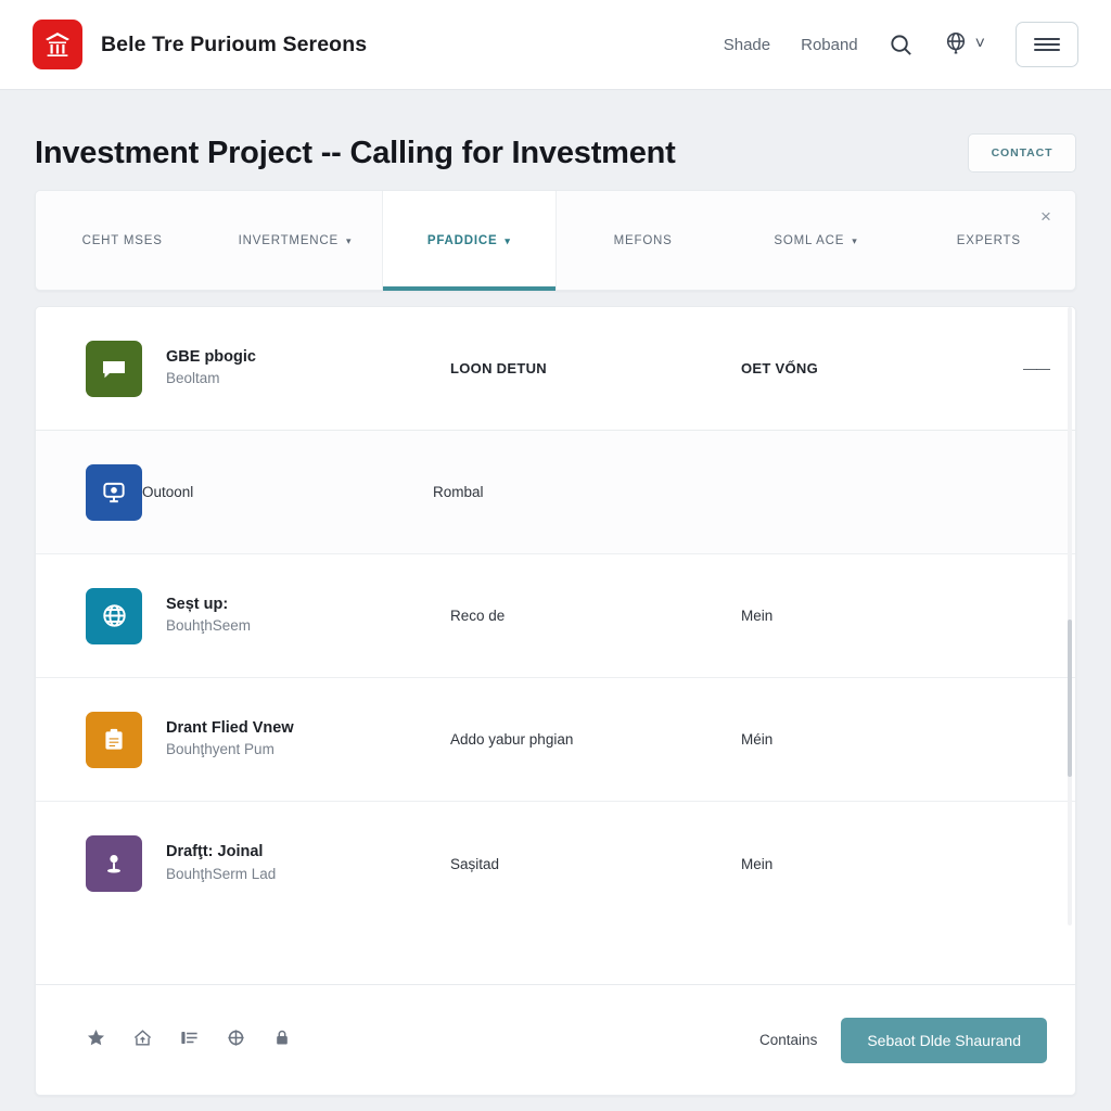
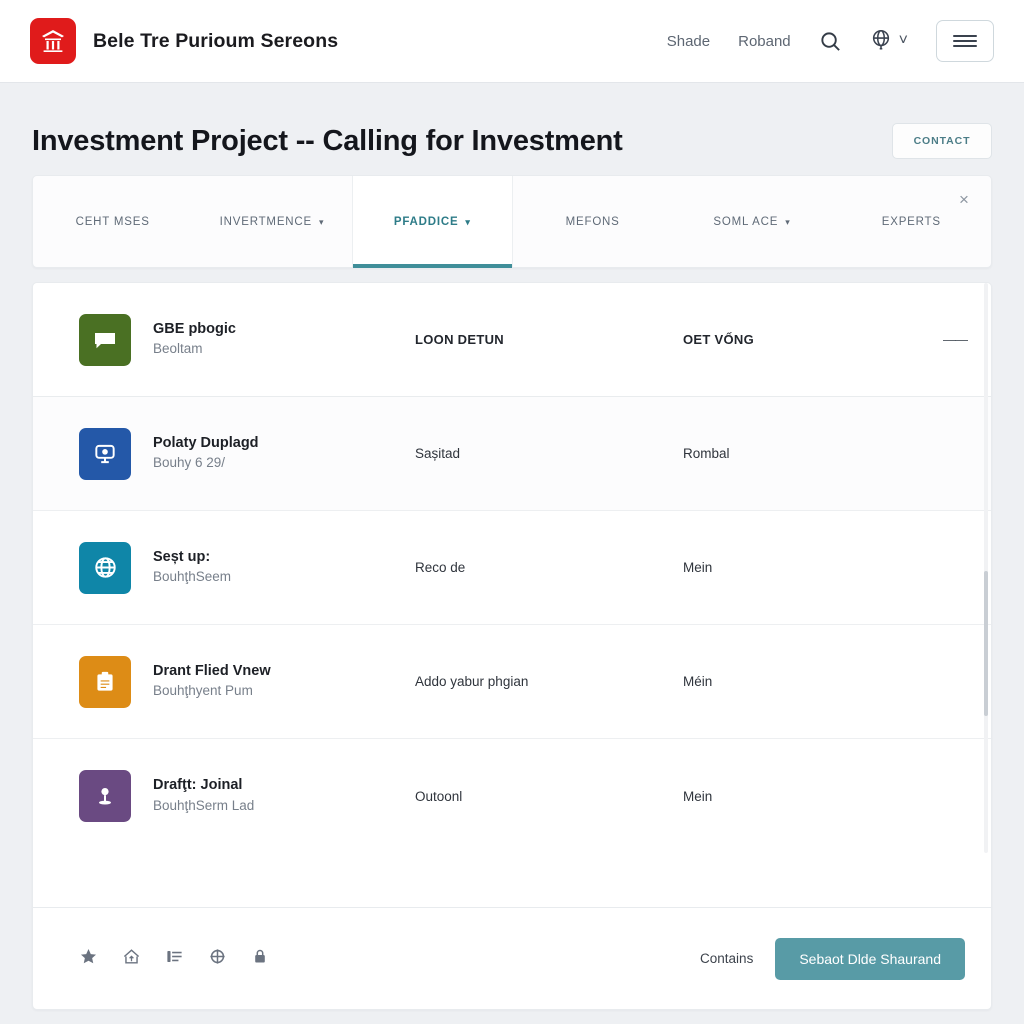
  Bele Tre Purioum Sereons
  Shade
  Roband
  ˅
  Investment Project -- Calling for Investment
  CONTACT
  CEHT MSES
  INVERTMENCE
  ▾
  PFADDICE
  ▾
  MEFONS
  SOML ACE
  ▾
  EXPERTS
  ×
  GBE pbogic
  Beoltam
  LOON DETUN
  OET VỐNG
  ——
+ Polaty Duplagd
+ Bouhy 6 29/
- Outoonl
+ Sașitad
  Rombal
  Seșt up:
  BouhţhSeem
  Reco de
  Mein
  Drant Flied Vnew
  Bouhţhyent Pum
  Addo yabur phgian
  Méin
  Drafţt: Joinal
  BouhţhSerm Lad
- Sașitad
+ Outoonl
  Mein
  Contains
  Sebaot Dlde Shaurand
